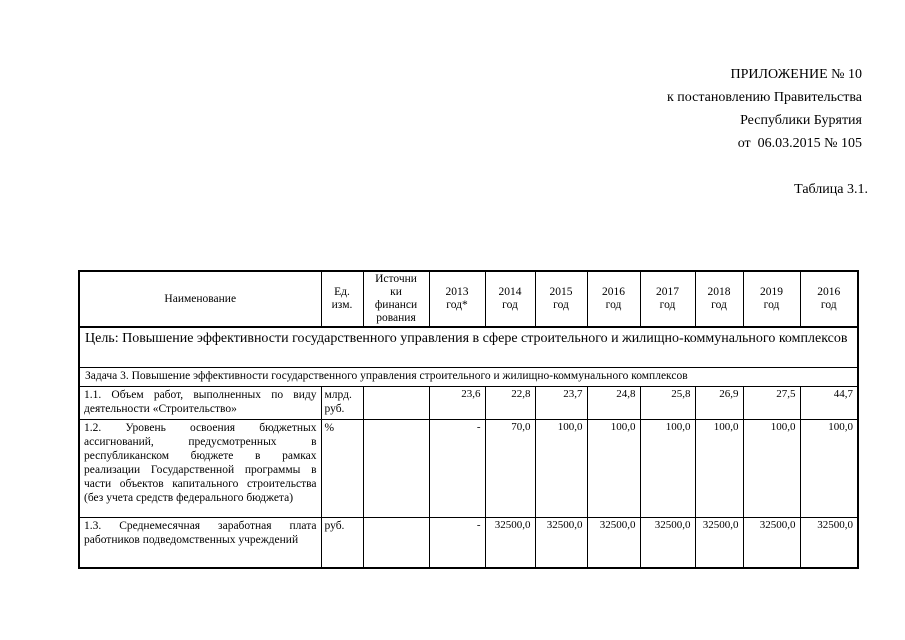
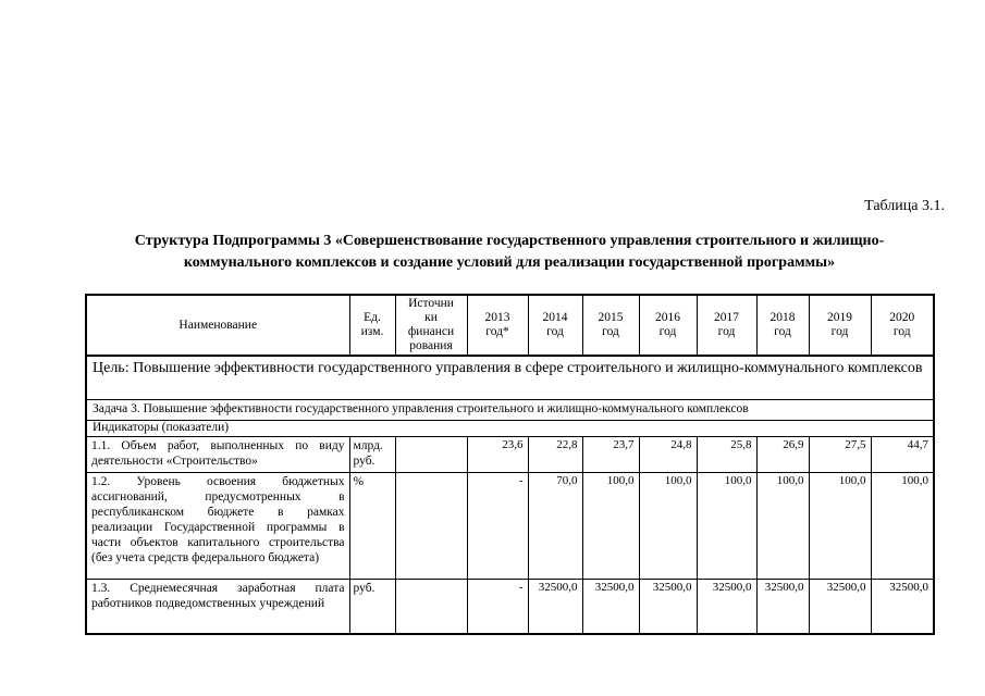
- ПРИЛОЖЕНИЕ № 10
- к постановлению Правительства
- Республики Бурятия
- от 06.03.2015 № 105
  Таблица 3.1.
+ Структура Подпрограммы 3 «Совершенствование государственного управления строительного и жилищно-коммунального комплексов и создание условий для реализации государственной программы»
- Наименование	Ед. изм.	Источни ки финанси рования	2013 год*	2014 год	2015 год	2016 год	2017 год	2018 год	2019 год	2016 год
+ Наименование	Ед. изм.	Источни ки финанси рования	2013 год*	2014 год	2015 год	2016 год	2017 год	2018 год	2019 год	2020 год
  Цель: Повышение эффективности государственного управления в сфере строительного и жилищно-коммунального комплексов
  Задача 3. Повышение эффективности государственного управления строительного и жилищно-коммунального комплексов
+ Индикаторы (показатели)
  1.1. Объем работ, выполненных по виду деятельности «Строительство»	млрд. руб.		23,6	22,8	23,7	24,8	25,8	26,9	27,5	44,7
  1.2. Уровень освоения бюджетных ассигнований, предусмотренных в республиканском бюджете в рамках реализации Государственной программы в части объектов капитального строительства (без учета средств федерального бюджета)	%		-	70,0	100,0	100,0	100,0	100,0	100,0	100,0
  1.3. Среднемесячная заработная плата работников подведомственных учреждений	руб.		-	32500,0	32500,0	32500,0	32500,0	32500,0	32500,0	32500,0
